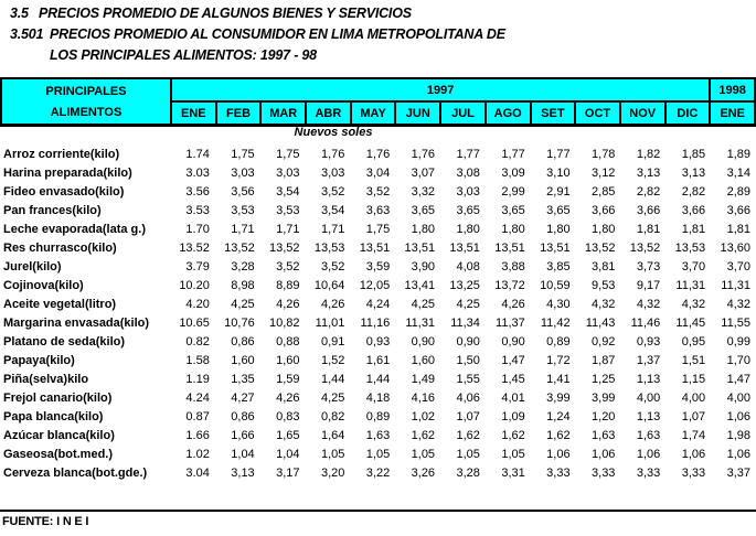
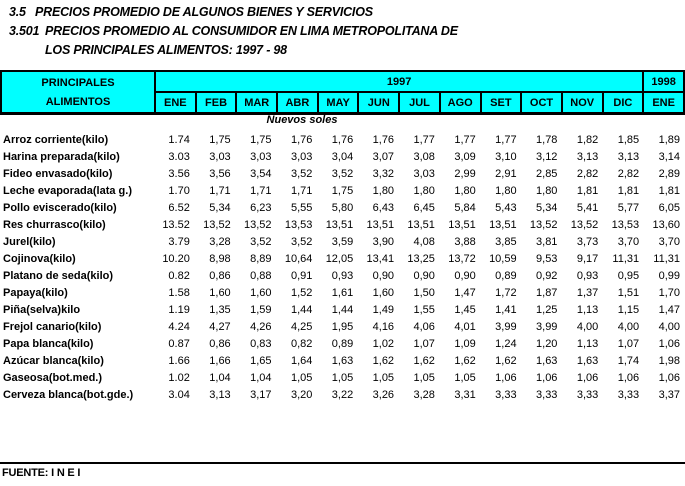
  3.5
  PRECIOS PROMEDIO DE ALGUNOS BIENES Y SERVICIOS
  3.501
  PRECIOS PROMEDIO AL CONSUMIDOR EN LIMA METROPOLITANA DE
  LOS PRINCIPALES ALIMENTOS: 1997 - 98
  PRINCIPALES ALIMENTOS	1997	1998
  ENE	FEB	MAR	ABR	MAY	JUN	JUL	AGO	SET	OCT	NOV	DIC	ENE
  Nuevos soles
  Arroz corriente(kilo)	1.74	1,75	1,75	1,76	1,76	1,76	1,77	1,77	1,77	1,78	1,82	1,85	1,89
  Harina preparada(kilo)	3.03	3,03	3,03	3,03	3,04	3,07	3,08	3,09	3,10	3,12	3,13	3,13	3,14
  Fideo envasado(kilo)	3.56	3,56	3,54	3,52	3,52	3,32	3,03	2,99	2,91	2,85	2,82	2,82	2,89
- Pan frances(kilo)	3.53	3,53	3,53	3,54	3,63	3,65	3,65	3,65	3,65	3,66	3,66	3,66	3,66
  Leche evaporada(lata g.)	1.70	1,71	1,71	1,71	1,75	1,80	1,80	1,80	1,80	1,80	1,81	1,81	1,81
+ Pollo eviscerado(kilo)	6.52	5,34	6,23	5,55	5,80	6,43	6,45	5,84	5,43	5,34	5,41	5,77	6,05
  Res churrasco(kilo)	13.52	13,52	13,52	13,53	13,51	13,51	13,51	13,51	13,51	13,52	13,52	13,53	13,60
  Jurel(kilo)	3.79	3,28	3,52	3,52	3,59	3,90	4,08	3,88	3,85	3,81	3,73	3,70	3,70
  Cojinova(kilo)	10.20	8,98	8,89	10,64	12,05	13,41	13,25	13,72	10,59	9,53	9,17	11,31	11,31
- Aceite vegetal(litro)	4.20	4,25	4,26	4,26	4,24	4,25	4,25	4,26	4,30	4,32	4,32	4,32	4,32
- Margarina envasada(kilo)	10.65	10,76	10,82	11,01	11,16	11,31	11,34	11,37	11,42	11,43	11,46	11,45	11,55
  Platano de seda(kilo)	0.82	0,86	0,88	0,91	0,93	0,90	0,90	0,90	0,89	0,92	0,93	0,95	0,99
  Papaya(kilo)	1.58	1,60	1,60	1,52	1,61	1,60	1,50	1,47	1,72	1,87	1,37	1,51	1,70
  Piña(selva)kilo	1.19	1,35	1,59	1,44	1,44	1,49	1,55	1,45	1,41	1,25	1,13	1,15	1,47
- Frejol canario(kilo)	4.24	4,27	4,26	4,25	4,18	4,16	4,06	4,01	3,99	3,99	4,00	4,00	4,00
+ Frejol canario(kilo)	4.24	4,27	4,26	4,25	1,95	4,16	4,06	4,01	3,99	3,99	4,00	4,00	4,00
  Papa blanca(kilo)	0.87	0,86	0,83	0,82	0,89	1,02	1,07	1,09	1,24	1,20	1,13	1,07	1,06
  Azúcar blanca(kilo)	1.66	1,66	1,65	1,64	1,63	1,62	1,62	1,62	1,62	1,63	1,63	1,74	1,98
  Gaseosa(bot.med.)	1.02	1,04	1,04	1,05	1,05	1,05	1,05	1,05	1,06	1,06	1,06	1,06	1,06
  Cerveza blanca(bot.gde.)	3.04	3,13	3,17	3,20	3,22	3,26	3,28	3,31	3,33	3,33	3,33	3,33	3,37
  FUENTE: I N E I
